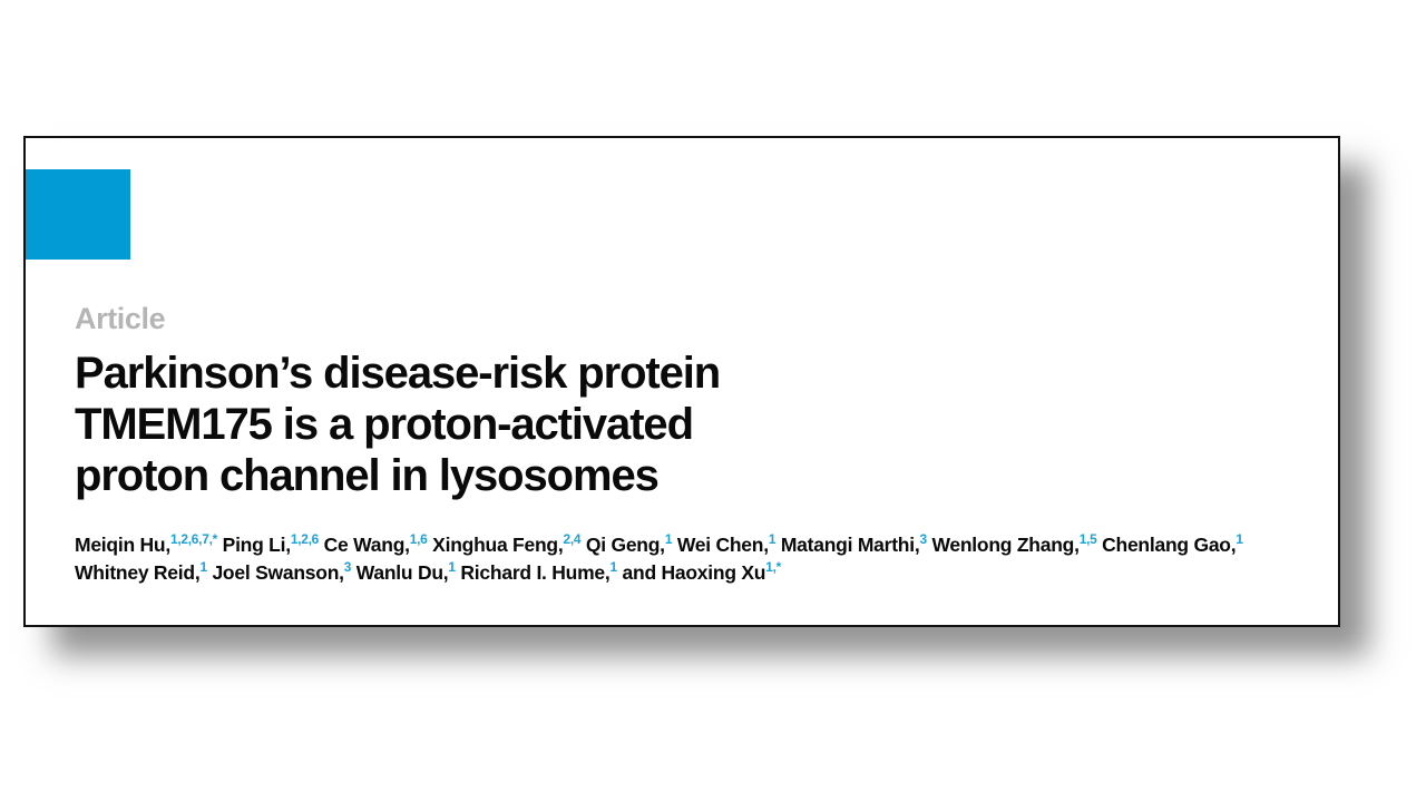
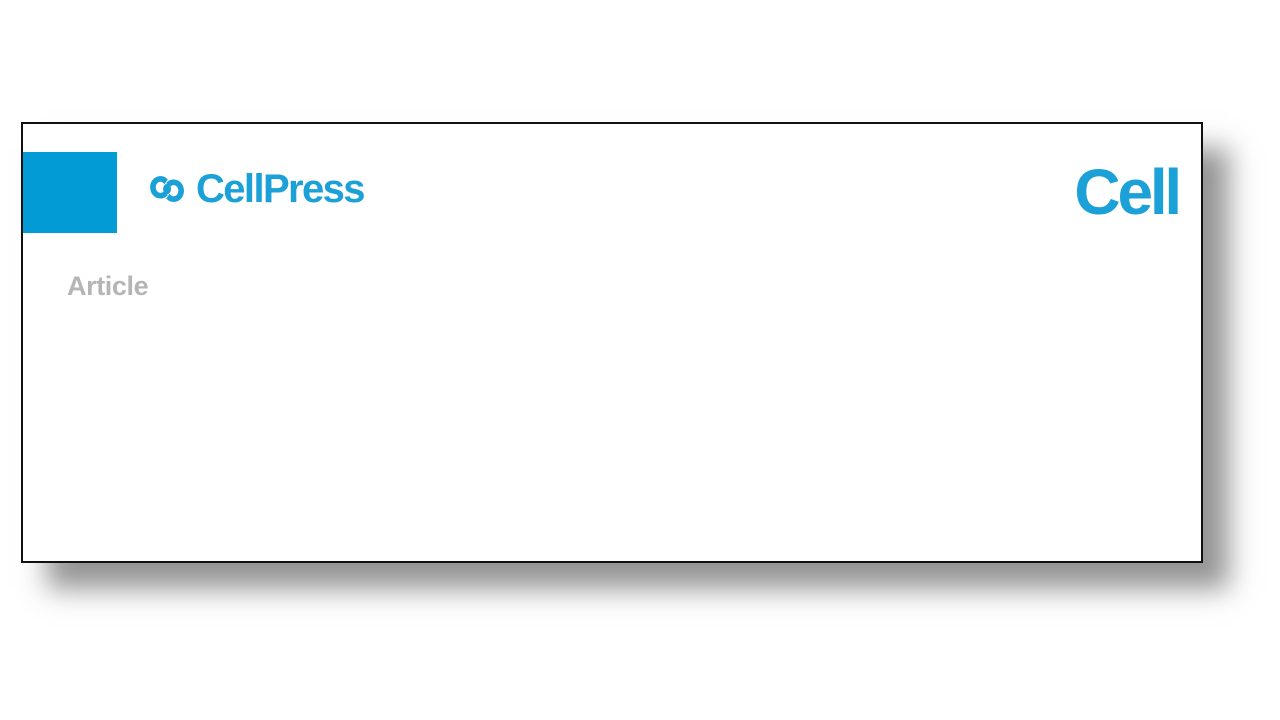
+ CellPress
+ Cell
  Article
- Parkinson’s disease-risk protein
- TMEM175 is a proton-activated
- proton channel in lysosomes
- Meiqin Hu,1,2,6,7,* Ping Li,1,2,6 Ce Wang,1,6 Xinghua Feng,2,4 Qi Geng,1 Wei Chen,1 Matangi Marthi,3 Wenlong Zhang,1,5 Chenlang Gao,1 Whitney Reid,1 Joel Swanson,3 Wanlu Du,1 Richard I. Hume,1 and Haoxing Xu1,*
